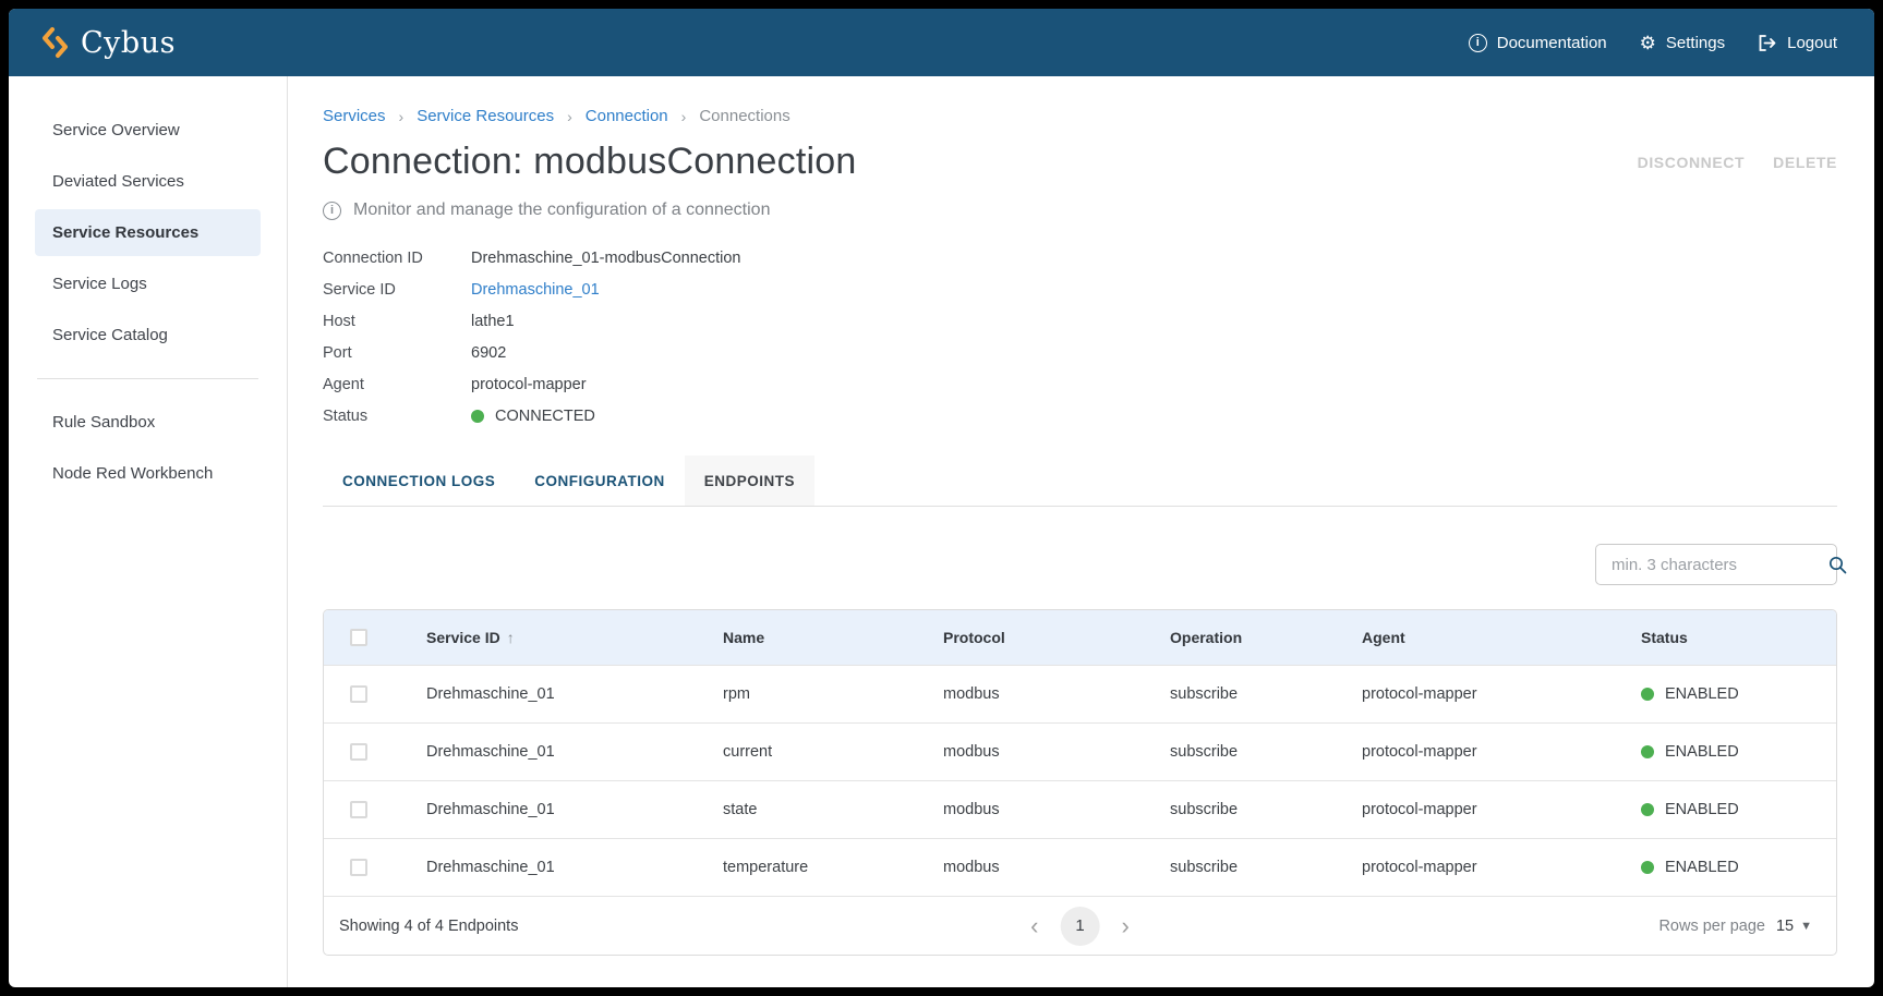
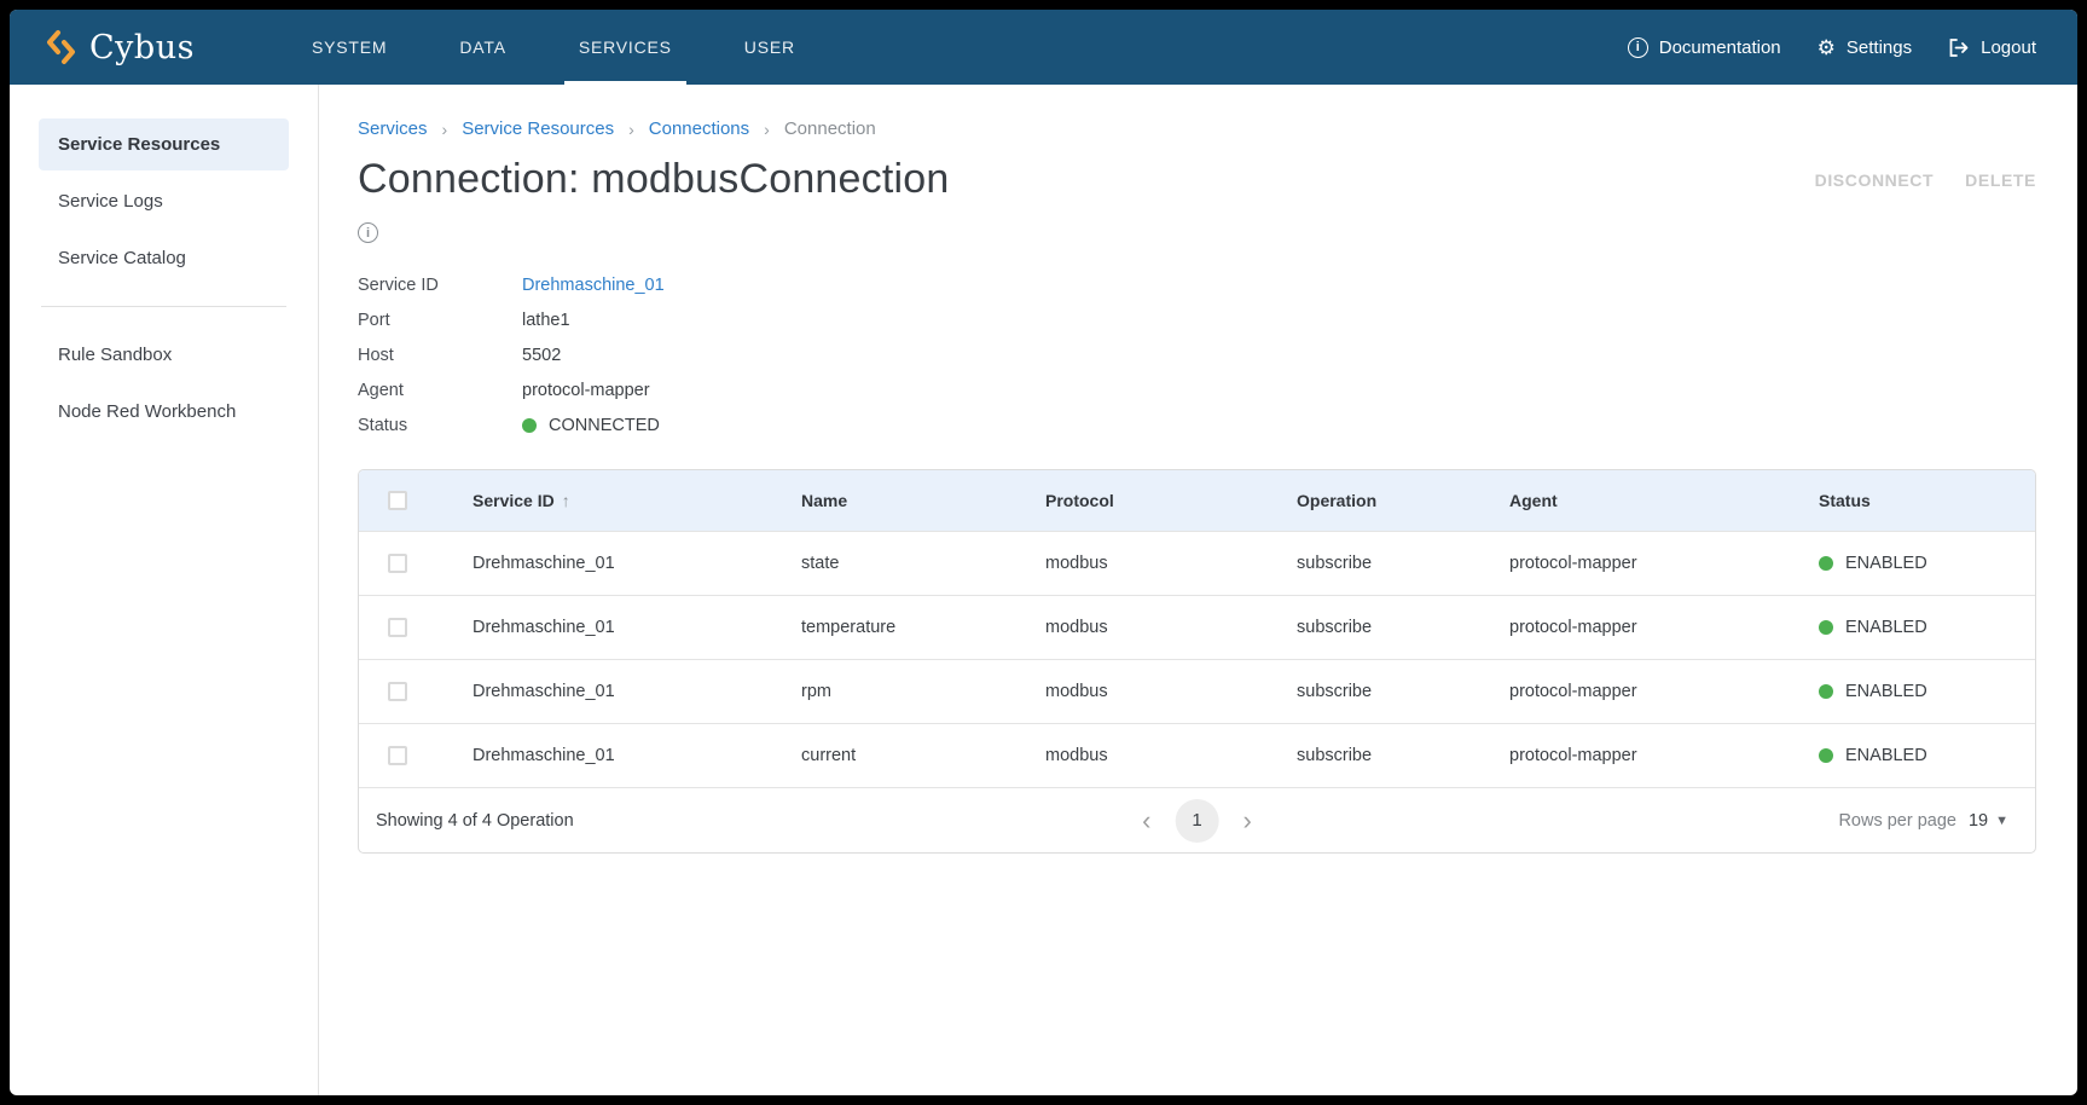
  Cybus
+ SYSTEM
+ DATA
+ SERVICES
+ USER
  i
  Documentation
  ⚙
  Settings
  Logout
- Service Overview
- Deviated Services
  Service Resources
  Service Logs
  Service Catalog
  Rule Sandbox
  Node Red Workbench
  Services
  ›
  Service Resources
  ›
- Connection
+ Connections
  ›
- Connections
+ Connection
  Connection: modbusConnection
  DISCONNECT
  DELETE
  i
- Monitor and manage the configuration of a connection
- Connection ID
- Drehmaschine_01-modbusConnection
  Service ID
  Drehmaschine_01
- Host
+ Port
  lathe1
- Port
+ Host
- 6902
+ 5502
  Agent
  protocol-mapper
  Status
  CONNECTED
- CONNECTION LOGS
- CONFIGURATION
- ENDPOINTS
- min. 3 characters
  Service ID
  ↑
  Name
  Protocol
  Operation
  Agent
  Status
  Drehmaschine_01
- rpm
+ state
  modbus
  subscribe
  protocol-mapper
  ENABLED
  Drehmaschine_01
- current
+ temperature
  modbus
  subscribe
  protocol-mapper
  ENABLED
  Drehmaschine_01
- state
+ rpm
  modbus
  subscribe
  protocol-mapper
  ENABLED
  Drehmaschine_01
- temperature
+ current
  modbus
  subscribe
  protocol-mapper
  ENABLED
- Showing 4 of 4 Endpoints
+ Showing 4 of 4 Operation
  ‹
  1
  ›
  Rows per page
- 15
+ 19
  ▼
